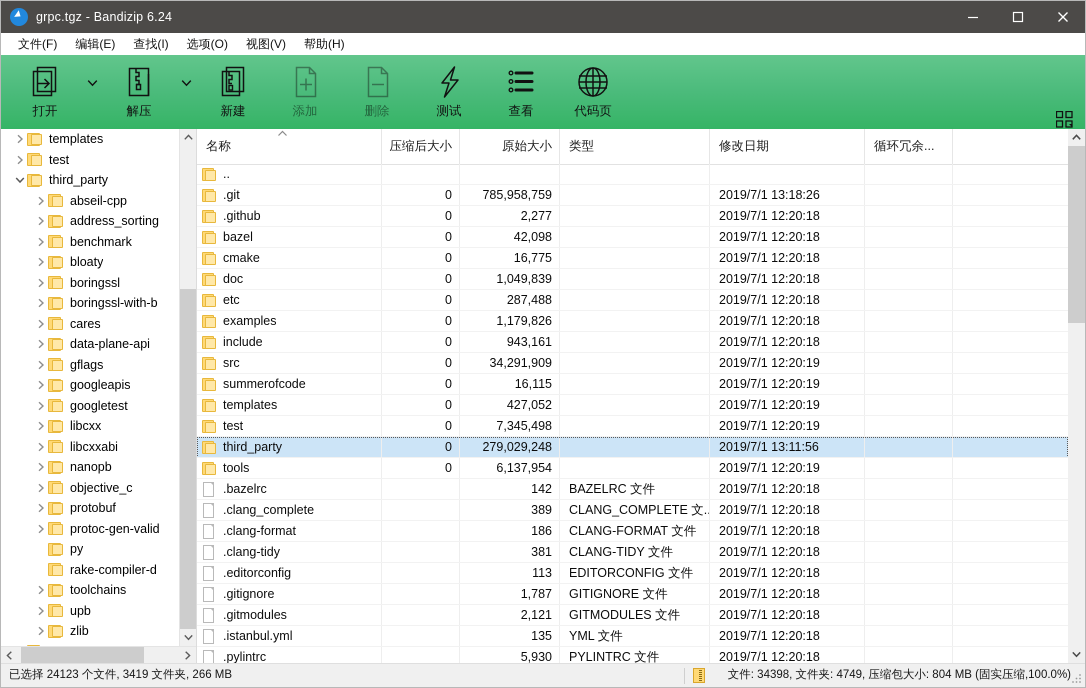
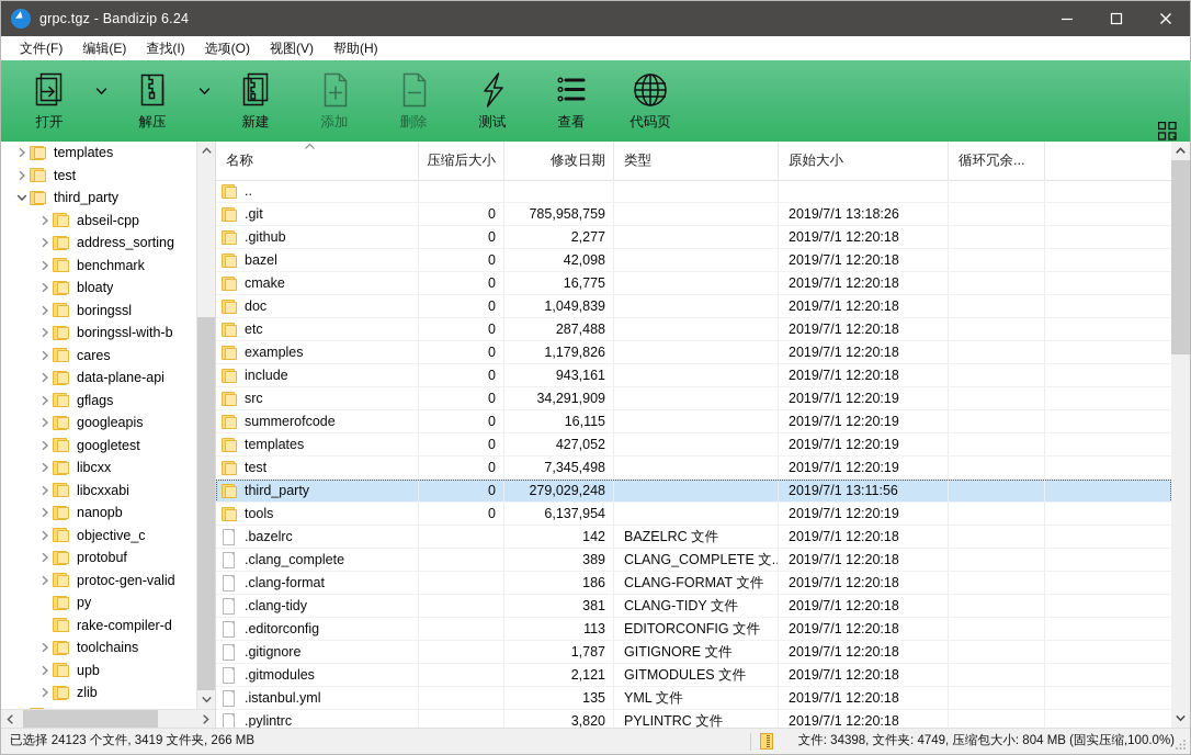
  grpc.tgz - Bandizip 6.24
  文件(F)
  编辑(E)
  查找(I)
  选项(O)
  视图(V)
  帮助(H)
  打开
  解压
  新建
  添加
  删除
  测试
  查看
  代码页
  templates
  test
  third_party
  abseil-cpp
  address_sorting
  benchmark
  bloaty
  boringssl
  boringssl-with-b
  cares
  data-plane-api
  gflags
  googleapis
  googletest
  libcxx
  libcxxabi
  nanopb
  objective_c
  protobuf
  protoc-gen-valid
  py
  rake-compiler-d
  toolchains
  upb
  zlib
  名称
  压缩后大小
- 原始大小
+ 修改日期
  类型
- 修改日期
+ 原始大小
  循环冗余...
  ..
  .git
  0
  785,958,759
  2019/7/1 13:18:26
  .github
  0
  2,277
  2019/7/1 12:20:18
  bazel
  0
  42,098
  2019/7/1 12:20:18
  cmake
  0
  16,775
  2019/7/1 12:20:18
  doc
  0
  1,049,839
  2019/7/1 12:20:18
  etc
  0
  287,488
  2019/7/1 12:20:18
  examples
  0
  1,179,826
  2019/7/1 12:20:18
  include
  0
  943,161
  2019/7/1 12:20:18
  src
  0
  34,291,909
  2019/7/1 12:20:19
  summerofcode
  0
  16,115
  2019/7/1 12:20:19
  templates
  0
  427,052
  2019/7/1 12:20:19
  test
  0
  7,345,498
  2019/7/1 12:20:19
  third_party
  0
  279,029,248
  2019/7/1 13:11:56
  tools
  0
  6,137,954
  2019/7/1 12:20:19
  .bazelrc
  142
  BAZELRC 文件
  2019/7/1 12:20:18
  .clang_complete
  389
  CLANG_COMPLETE 文..
  2019/7/1 12:20:18
  .clang-format
  186
  CLANG-FORMAT 文件
  2019/7/1 12:20:18
  .clang-tidy
  381
  CLANG-TIDY 文件
  2019/7/1 12:20:18
  .editorconfig
  113
  EDITORCONFIG 文件
  2019/7/1 12:20:18
  .gitignore
  1,787
  GITIGNORE 文件
  2019/7/1 12:20:18
  .gitmodules
  2,121
  GITMODULES 文件
  2019/7/1 12:20:18
  .istanbul.yml
  135
  YML 文件
  2019/7/1 12:20:18
  .pylintrc
- 5,930
+ 3,820
  PYLINTRC 文件
  2019/7/1 12:20:18
  已选择 24123 个文件, 3419 文件夹, 266 MB
  文件: 34398, 文件夹: 4749, 压缩包大小: 804 MB (固实压缩,100.0%)
